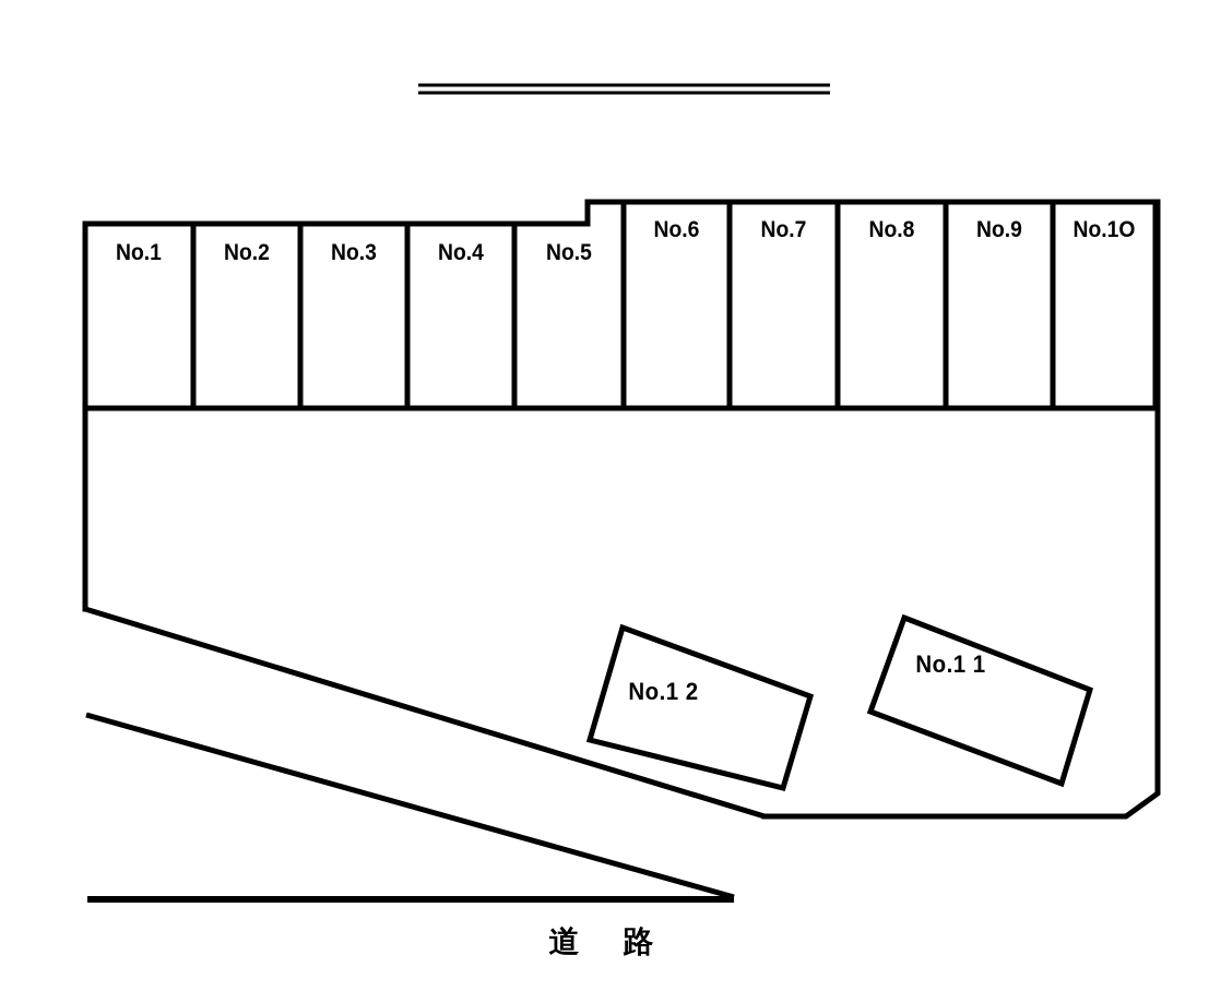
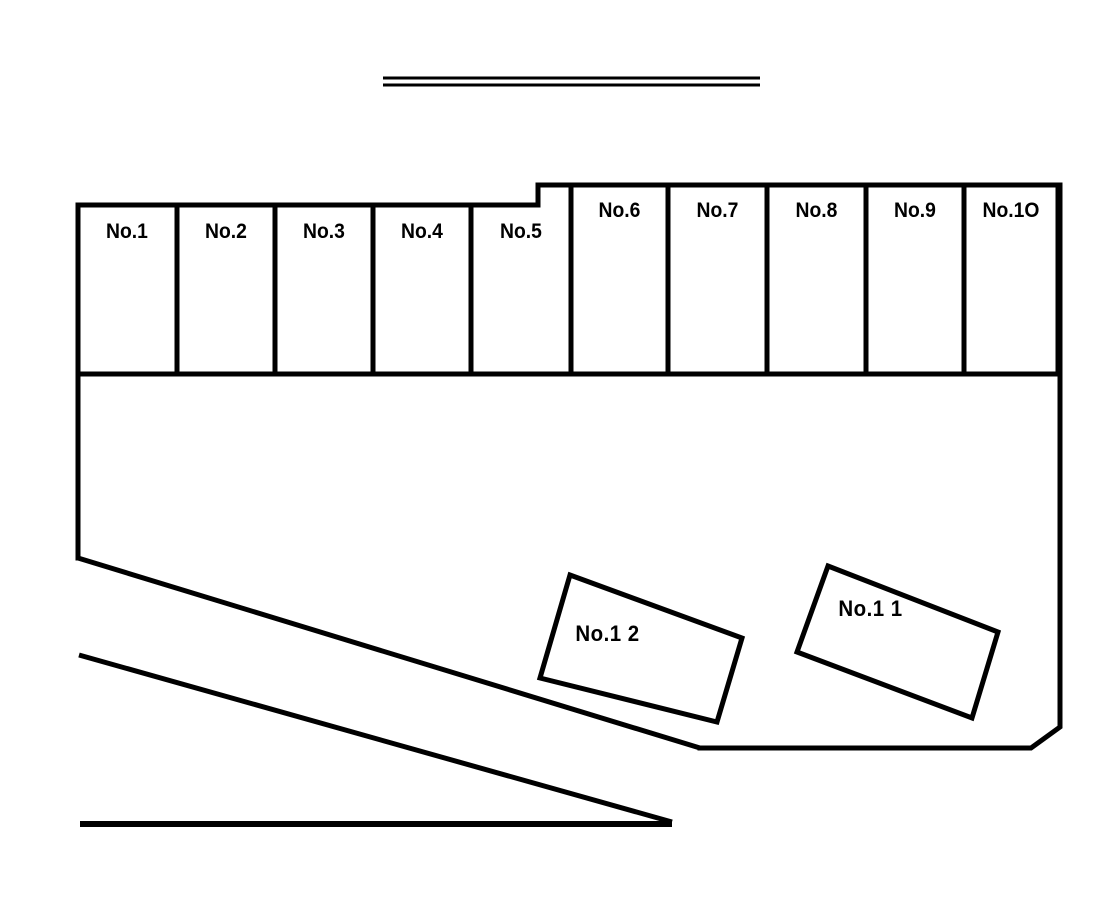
  No.1
  No.2
  No.3
  No.4
  No.5
  No.6
  No.7
  No.8
  No.9
  No.1O
  No.1 2
  No.1 1
- 道 路
